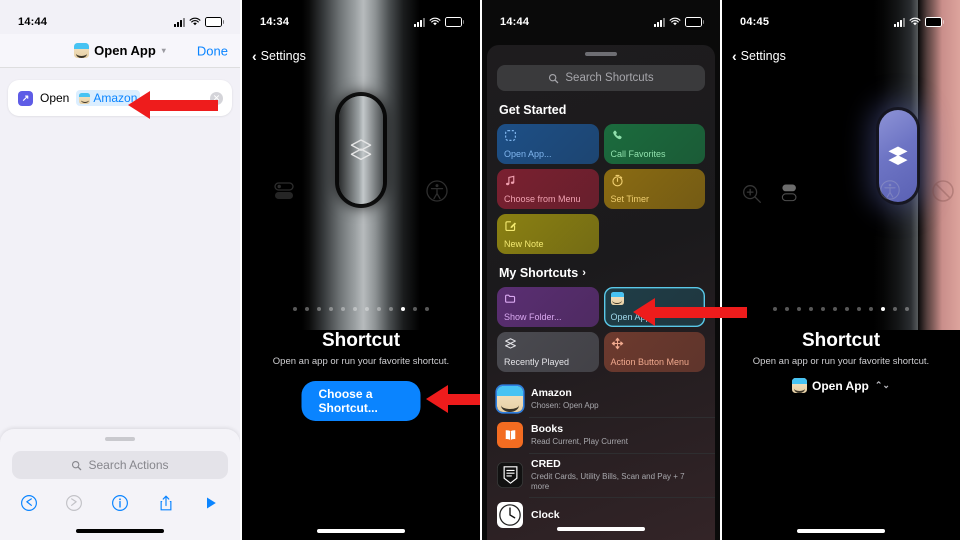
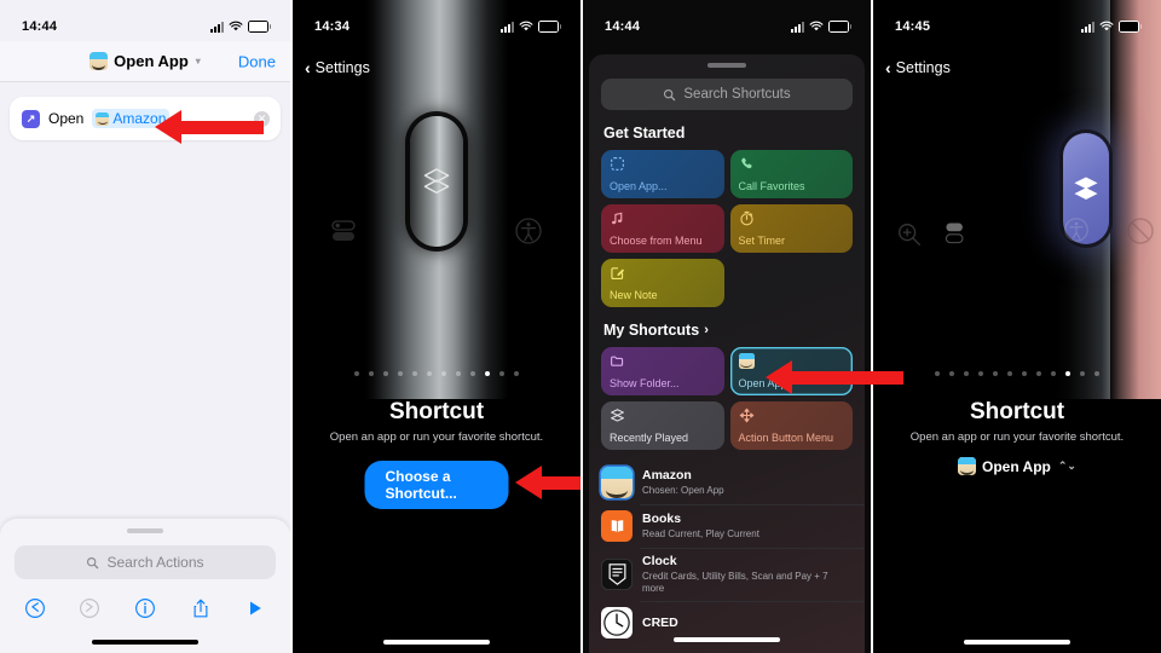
  14:44
  Open App
  ▾
  Done
  ↗
  Open
  Amazon
  ✕
  Search Actions
  14:34
  ‹
  Settings
  Shortcut
  Open an app or run your favorite shortcut.
  Choose a Shortcut...
  14:44
  Search Shortcuts
  Get Started
  Open App...
  Call Favorites
  Choose from Menu
  Set Timer
  New Note
  My Shortcuts
  ›
  Show Folder...
  Open App
  Recently Played
  Action Button Menu
  Amazon
  Chosen: Open App
  Books
  Read Current, Play Current
- CRED
+ Clock
  Credit Cards, Utility Bills, Scan and Pay + 7 more
- Clock
+ CRED
- 04:45
+ 14:45
  ‹
  Settings
  Shortcut
  Open an app or run your favorite shortcut.
  Open App
  ⌃⌄
